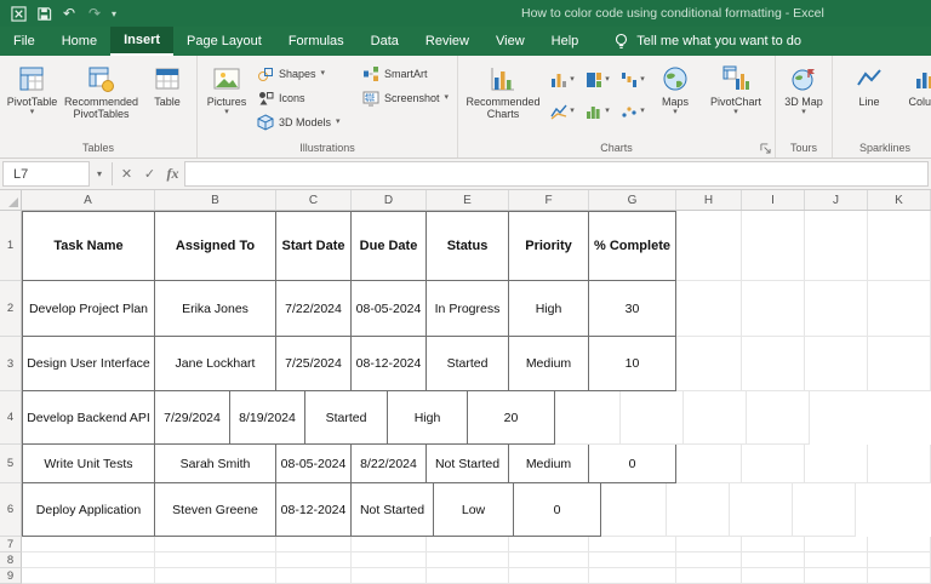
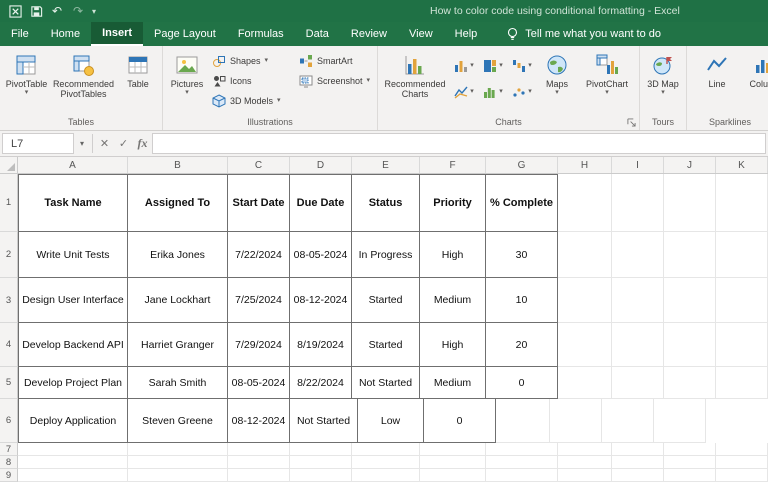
  ↶
  ↷
  ▾
  How to color code using conditional formatting - Excel
  File
  Home
  Insert
  Page Layout
  Formulas
  Data
  Review
  View
  Help
  Tell me what you want to do
  PivotTable
  Recommended PivotTables
  Table
  Tables
  Pictures
  Shapes
  Icons
  3D Models
  SmartArt
  Screenshot
  Illustrations
  Recommended Charts
  Maps
  PivotChart
  Charts
  3D Map
  Tours
  Line
  Sparklines
  L7
  ▾
  ✕
  ✓
  fx
  A
  B
  C
  D
  E
  F
  G
  H
  I
  J
  K
  1
  Task Name
  Assigned To
  Start Date
  Due Date
  Status
  Priority
  % Complete
  2
- Develop Project Plan
+ Write Unit Tests
  Erika Jones
  7/22/2024
  08-05-2024
  In Progress
  High
  30
  3
  Design User Interface
  Jane Lockhart
  7/25/2024
  08-12-2024
  Started
  Medium
  10
  4
  Develop Backend API
+ Harriet Granger
  7/29/2024
  8/19/2024
  Started
  High
  20
  5
- Write Unit Tests
+ Develop Project Plan
  Sarah Smith
  08-05-2024
  8/22/2024
  Not Started
  Medium
  0
  6
  Deploy Application
  Steven Greene
  08-12-2024
  Not Started
  Low
  0
  7
  8
  9
